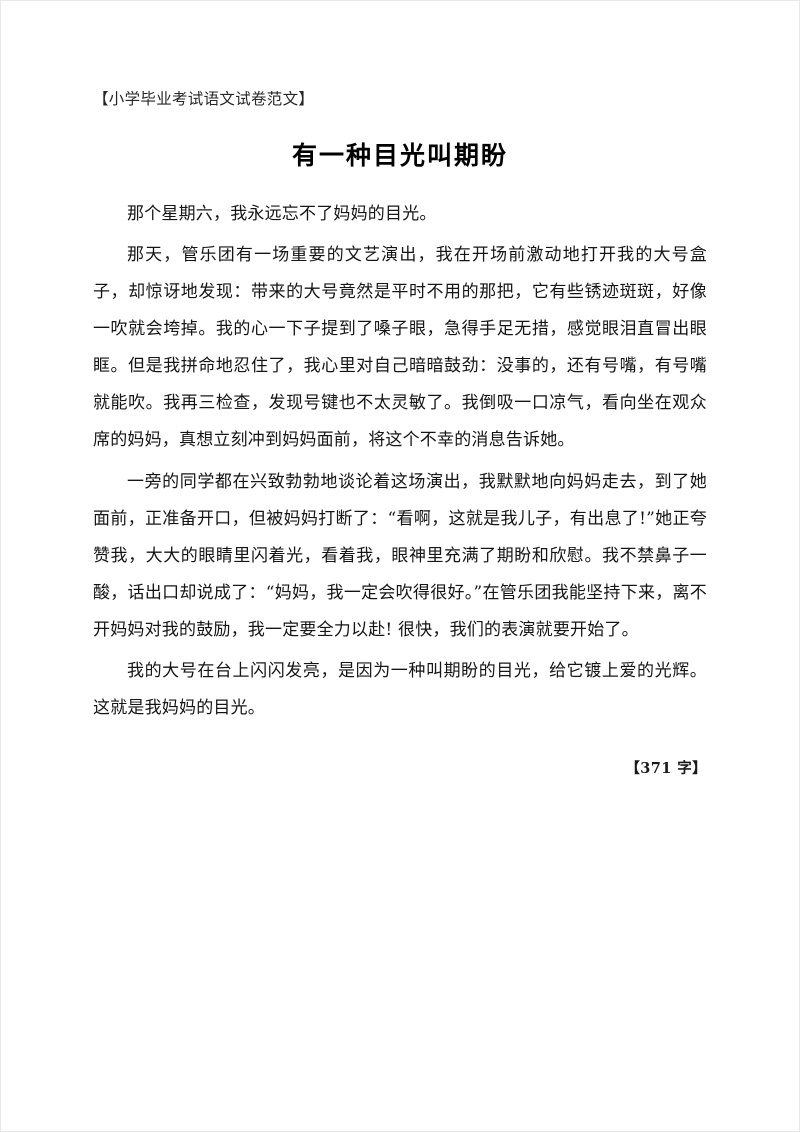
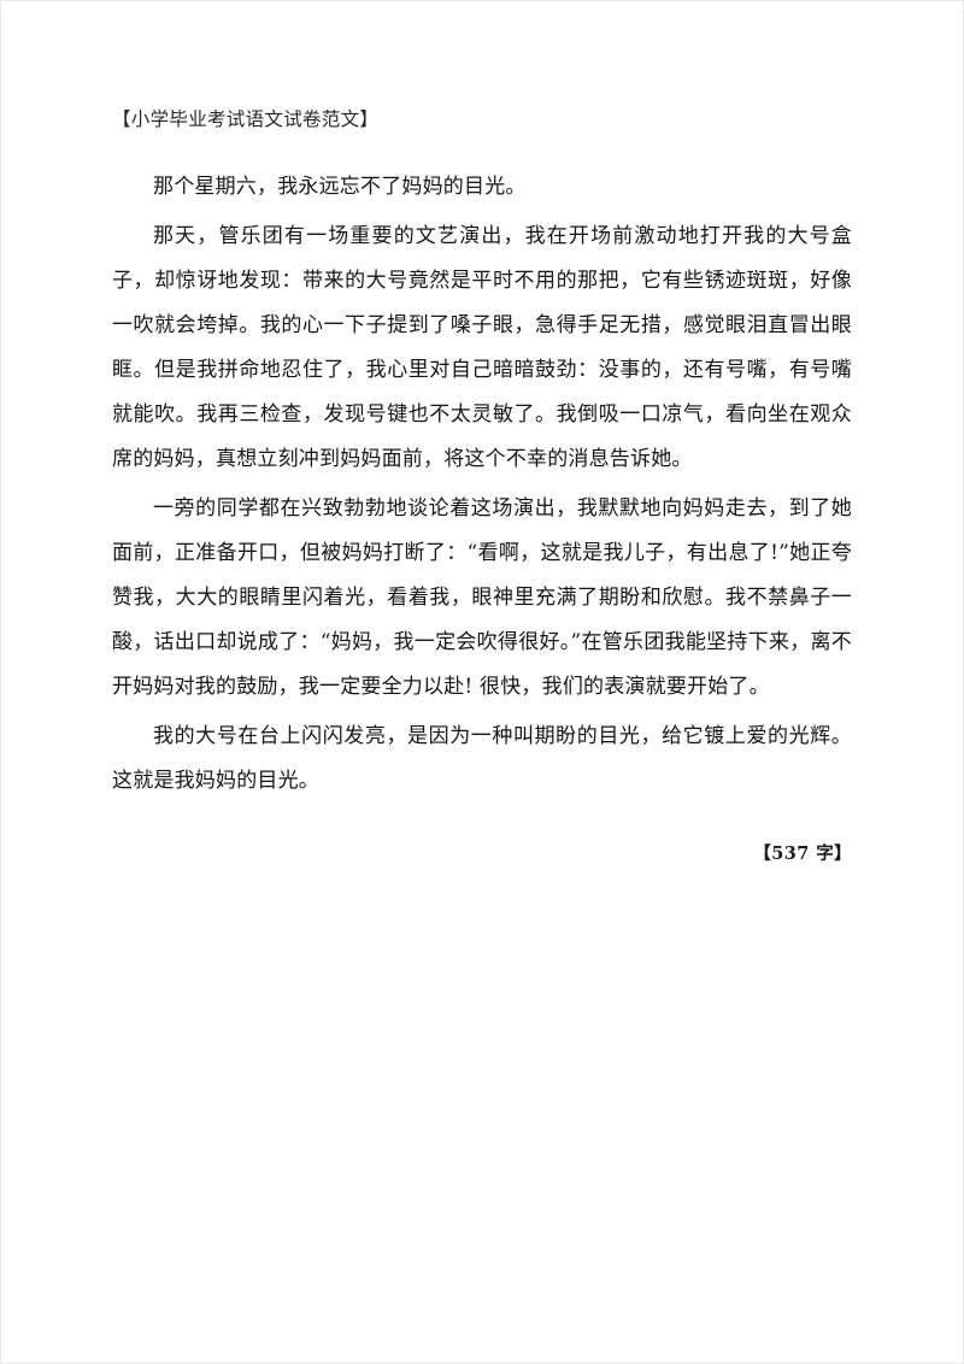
  【小学毕业考试语文试卷范文】
- 有一种目光叫期盼
  那个星期六，我永远忘不了妈妈的目光。
  那天，管乐团有一场重要的文艺演出，我在开场前激动地打开我的大号盒子，却惊讶地发现：带来的大号竟然是平时不用的那把，它有些锈迹斑斑，好像一吹就会垮掉。我的心一下子提到了嗓子眼，急得手足无措，感觉眼泪直冒出眼眶。但是我拼命地忍住了，我心里对自己暗暗鼓劲：没事的，还有号嘴，有号嘴就能吹。我再三检查，发现号键也不太灵敏了。我倒吸一口凉气，看向坐在观众席的妈妈，真想立刻冲到妈妈面前，将这个不幸的消息告诉她。
  一旁的同学都在兴致勃勃地谈论着这场演出，我默默地向妈妈走去，到了她面前，正准备开口，但被妈妈打断了：“看啊，这就是我儿子，有出息了!”她正夸赞我，大大的眼睛里闪着光，看着我，眼神里充满了期盼和欣慰。我不禁鼻子一酸，话出口却说成了：“妈妈，我一定会吹得很好。”在管乐团我能坚持下来，离不开妈妈对我的鼓励，我一定要全力以赴! 很快，我们的表演就要开始了。
  我的大号在台上闪闪发亮，是因为一种叫期盼的目光，给它镀上爱的光辉。这就是我妈妈的目光。
- 【371 字】
+ 【537 字】
